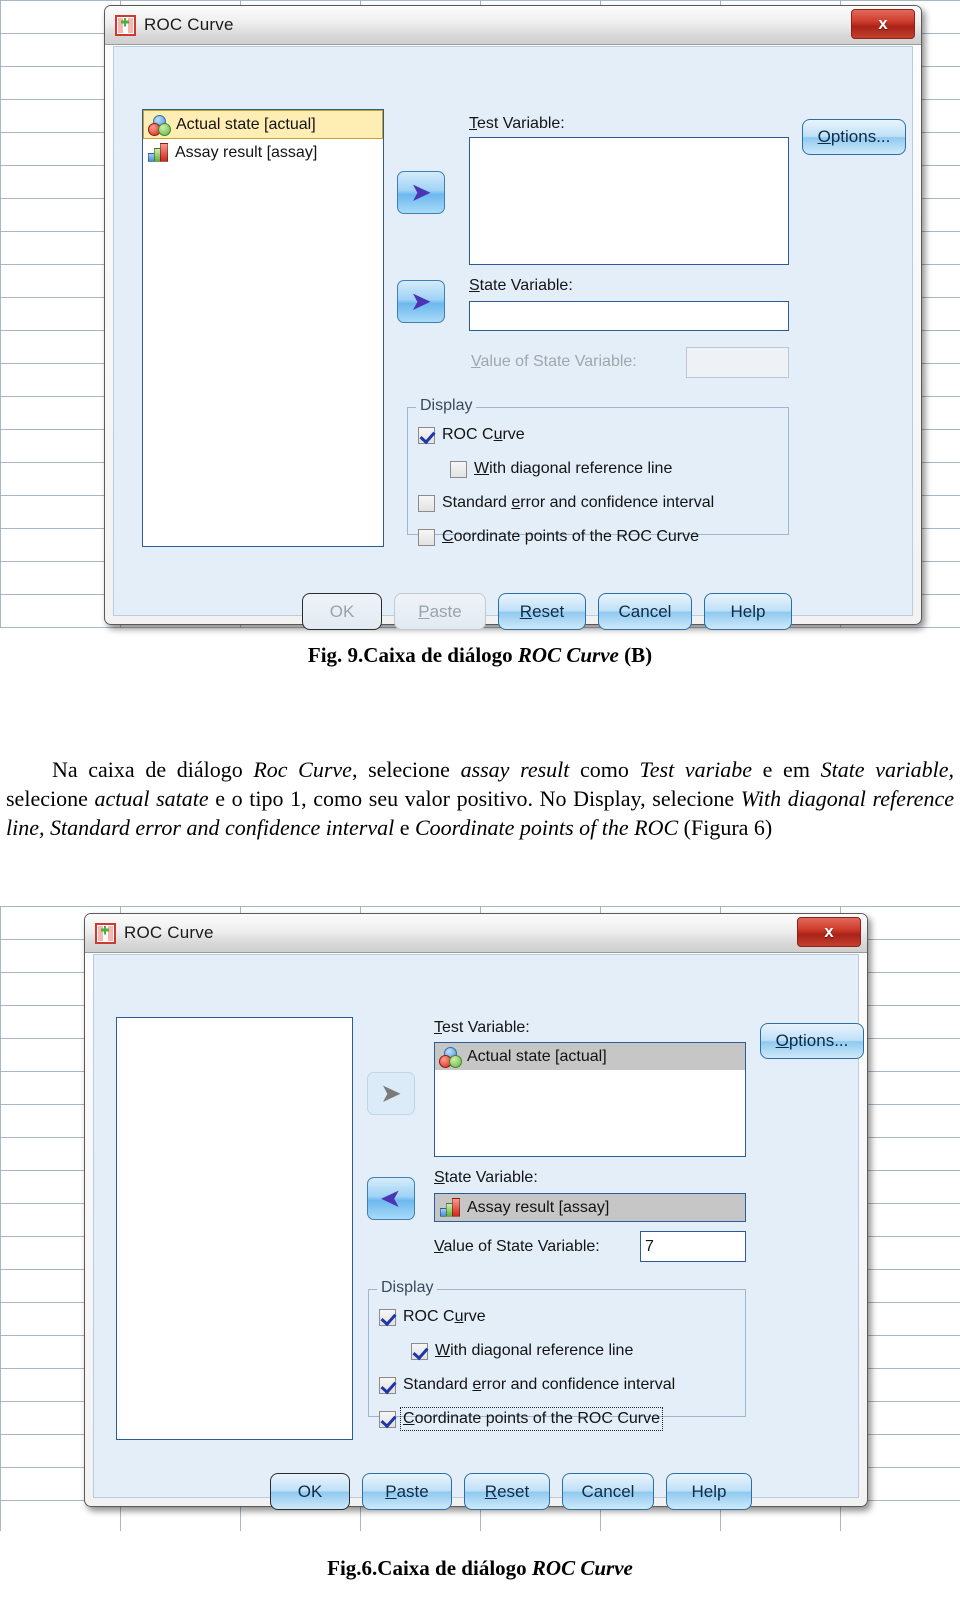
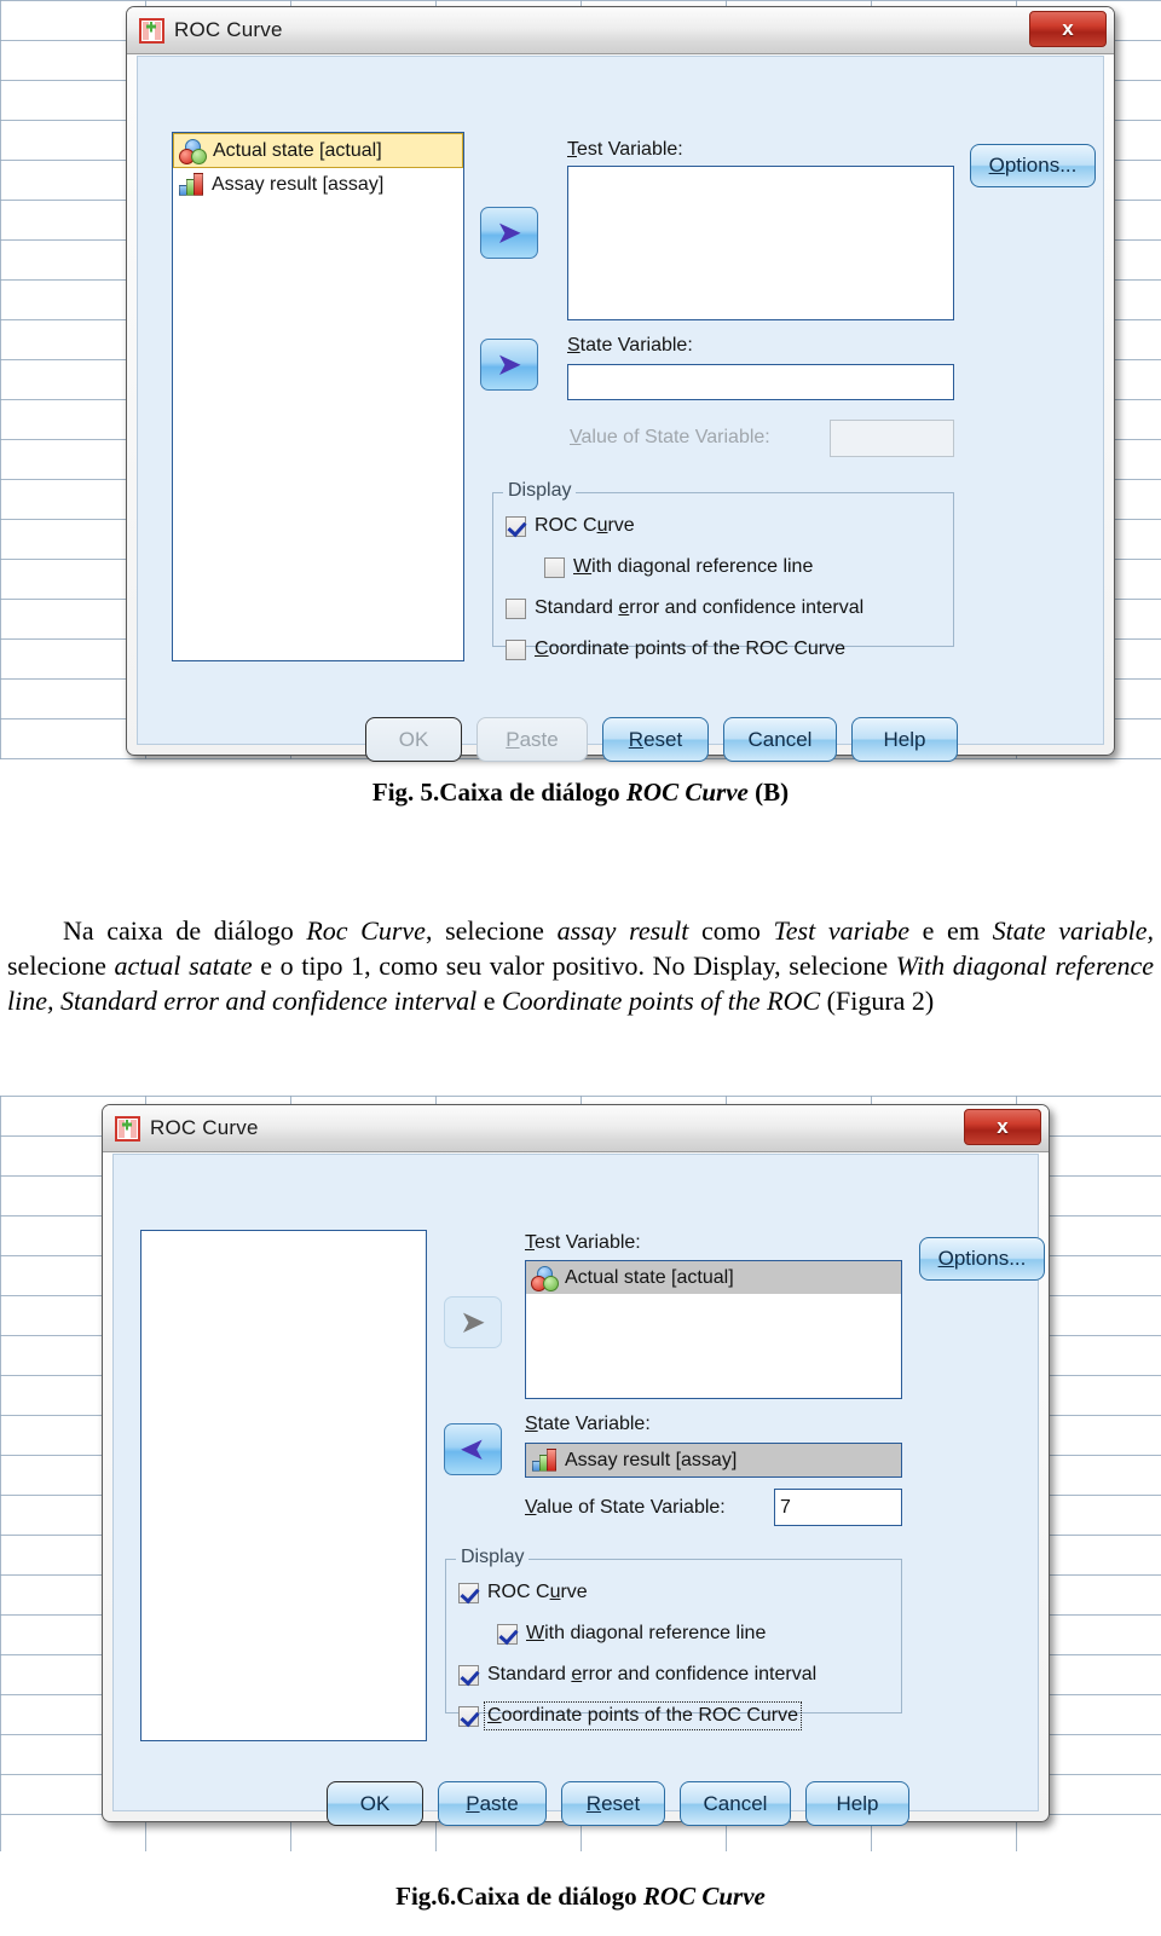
  ROC Curve
  x
  Actual state [actual]
  Assay result [assay]
  ➤
  ➤
  Test Variable:
  State Variable:
  Value of State Variable:
  O
  ptions...
  Display
  ROC Curve
  With diagonal reference line
  Standard error and confidence interval
  Coordinate points of the ROC Curve
  OK
  P
  aste
  R
  eset
  Cancel
  Help
- Fig. 9.Caixa de diálogo ROC Curve (B)
+ Fig. 5.Caixa de diálogo ROC Curve (B)
- Na caixa de diálogo Roc Curve, selecione assay result como Test variabe e em State variable, selecione actual satate e o tipo 1, como seu valor positivo. No Display, selecione With diagonal reference line, Standard error and confidence interval e Coordinate points of the ROC (Figura 6)
+ Na caixa de diálogo Roc Curve, selecione assay result como Test variabe e em State variable, selecione actual satate e o tipo 1, como seu valor positivo. No Display, selecione With diagonal reference line, Standard error and confidence interval e Coordinate points of the ROC (Figura 2)
  ROC Curve
  x
  ➤
  Test Variable:
  Actual state [actual]
  State Variable:
  Assay result [assay]
  Value of State Variable:
  7
  O
  ptions...
  Display
  ROC Curve
  With diagonal reference line
  Standard error and confidence interval
  Coordinate points of the ROC Curve
  OK
  P
  aste
  R
  eset
  Cancel
  Help
  Fig.6.Caixa de diálogo ROC Curve
